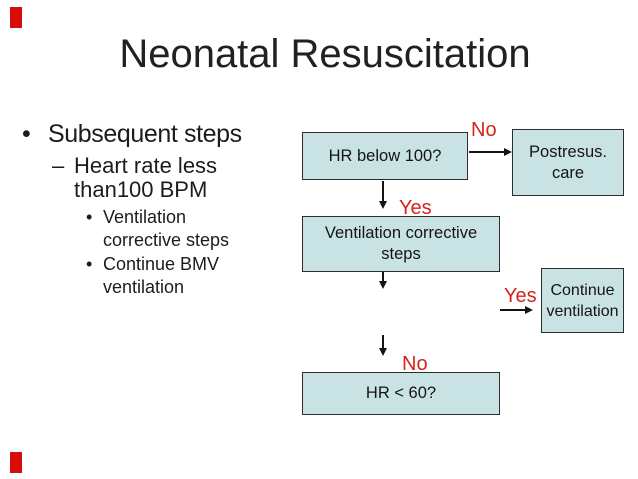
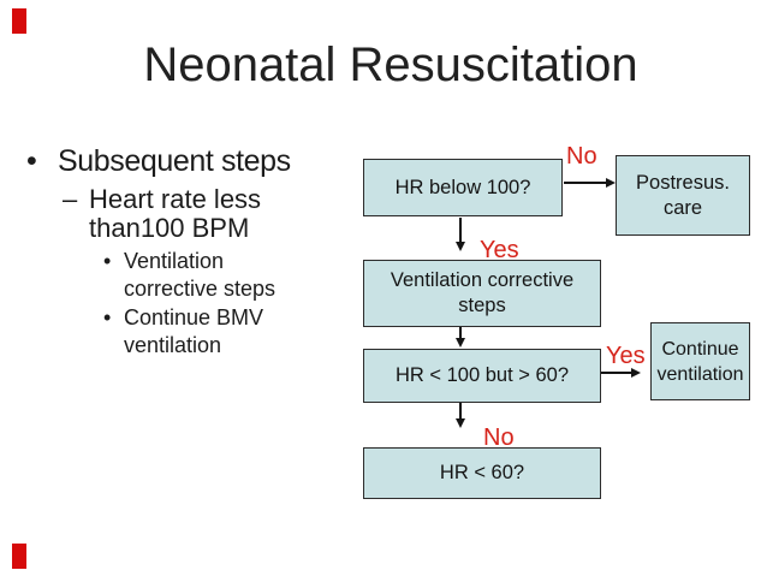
  Neonatal Resuscitation
  •
  Subsequent steps
  –
  Heart rate less
  than100 BPM
  •
  Ventilation
  corrective steps
  •
  Continue BMV
  ventilation
  HR below 100?
  Postresus.
  care
  Ventilation corrective
  steps
+ HR < 100 but > 60?
  Continue
  ventilation
  HR < 60?
  No
  Yes
  Yes
  No
